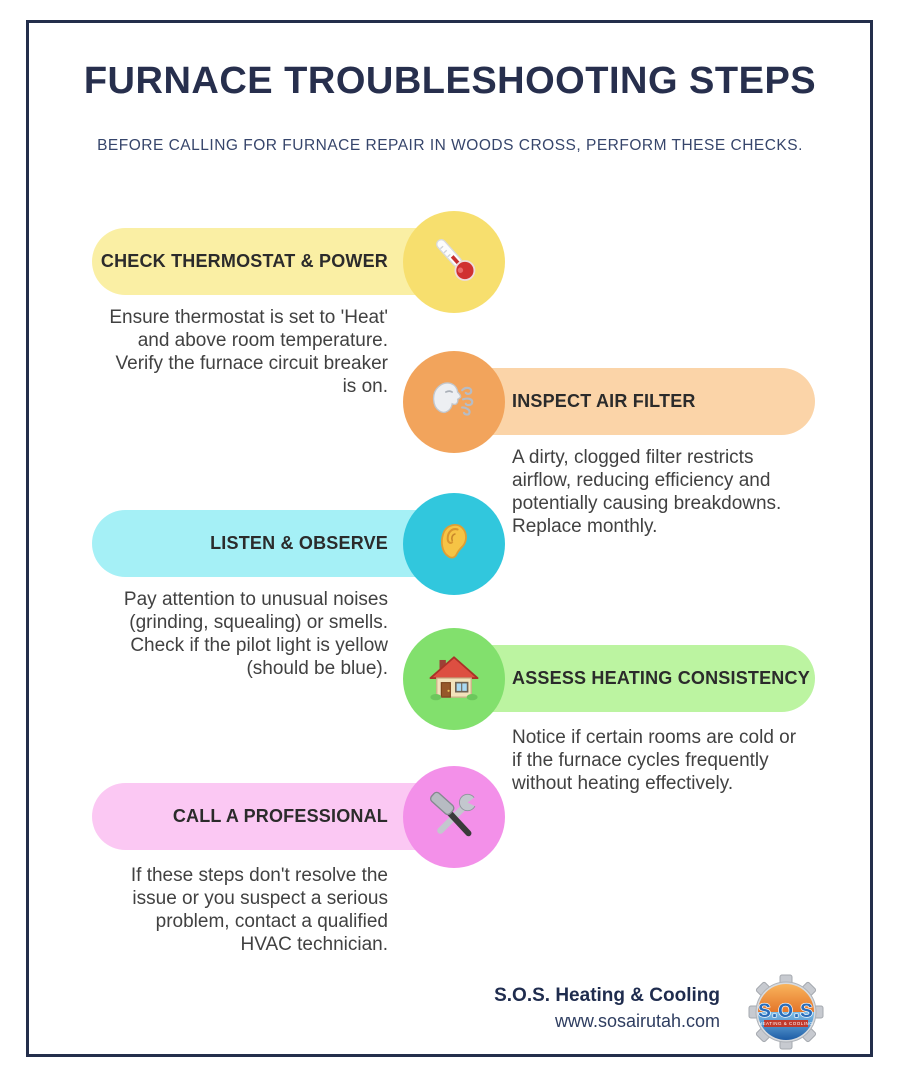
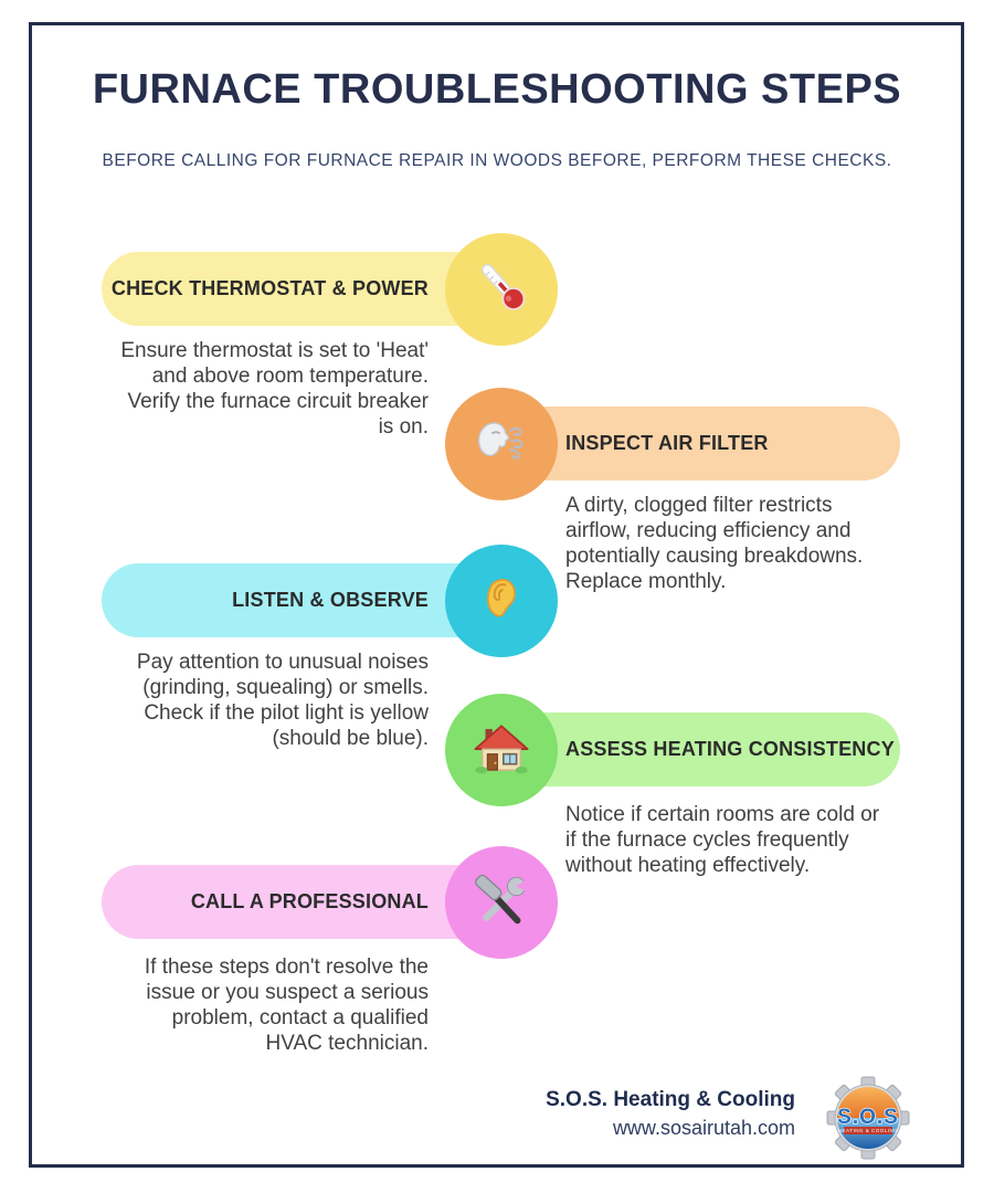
  FURNACE TROUBLESHOOTING STEPS
- BEFORE CALLING FOR FURNACE REPAIR IN WOODS CROSS, PERFORM THESE CHECKS.
+ BEFORE CALLING FOR FURNACE REPAIR IN WOODS BEFORE, PERFORM THESE CHECKS.
  CHECK THERMOSTAT & POWER
  Ensure thermostat is set to 'Heat'
  and above room temperature.
  Verify the furnace circuit breaker
  is on.
  INSPECT AIR FILTER
  A dirty, clogged filter restricts
  airflow, reducing efficiency and
  potentially causing breakdowns.
  Replace monthly.
  LISTEN & OBSERVE
  Pay attention to unusual noises
  (grinding, squealing) or smells.
  Check if the pilot light is yellow
  (should be blue).
  ASSESS HEATING CONSISTENCY
  Notice if certain rooms are cold or
  if the furnace cycles frequently
  without heating effectively.
  CALL A PROFESSIONAL
  If these steps don't resolve the
  issue or you suspect a serious
  problem, contact a qualified
  HVAC technician.
  S.O.S. Heating & Cooling
  www.sosairutah.com
  S.O.S
